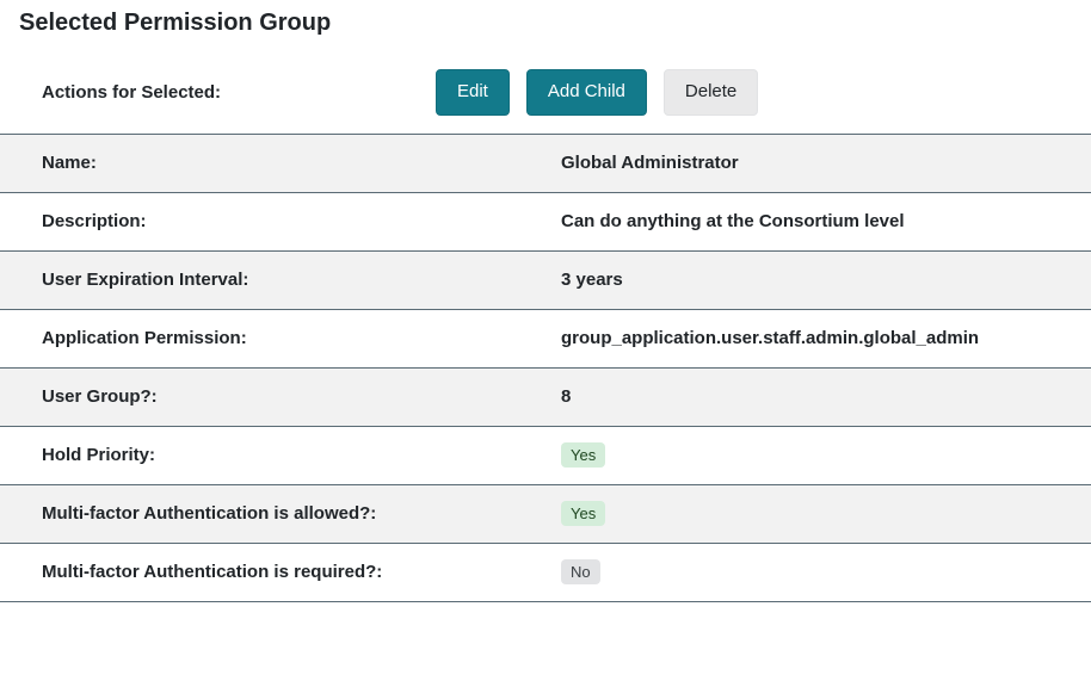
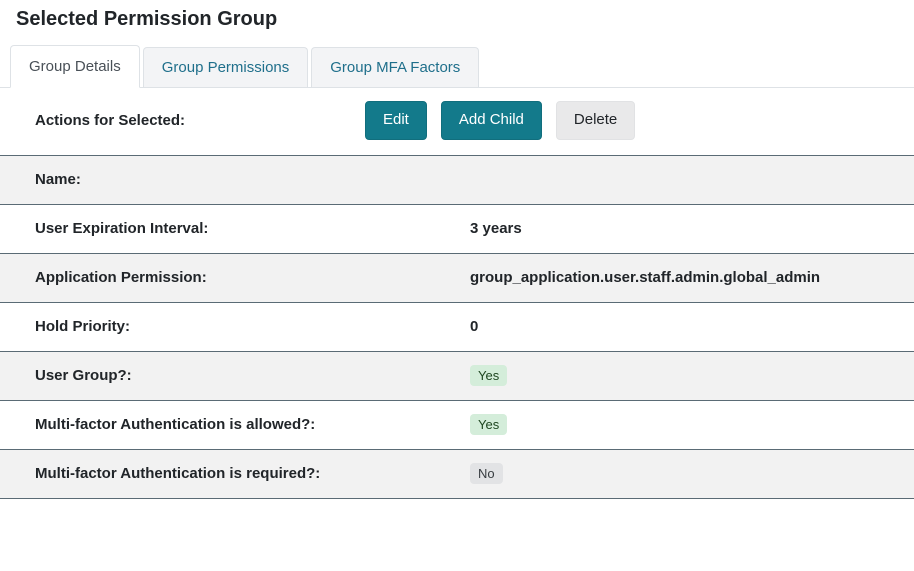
  Selected Permission Group
+ Group Details
+ Group Permissions
+ Group MFA Factors
  Actions for Selected:
  Edit
  Add Child
  Delete
  Name:
- Global Administrator
- Description:
- Can do anything at the Consortium level
  User Expiration Interval:
  3 years
  Application Permission:
  group_application.user.staff.admin.global_admin
- User Group?:
+ Hold Priority:
- 8
+ 0
- Hold Priority:
+ User Group?:
  Yes
  Multi-factor Authentication is allowed?:
  Yes
  Multi-factor Authentication is required?:
  No
